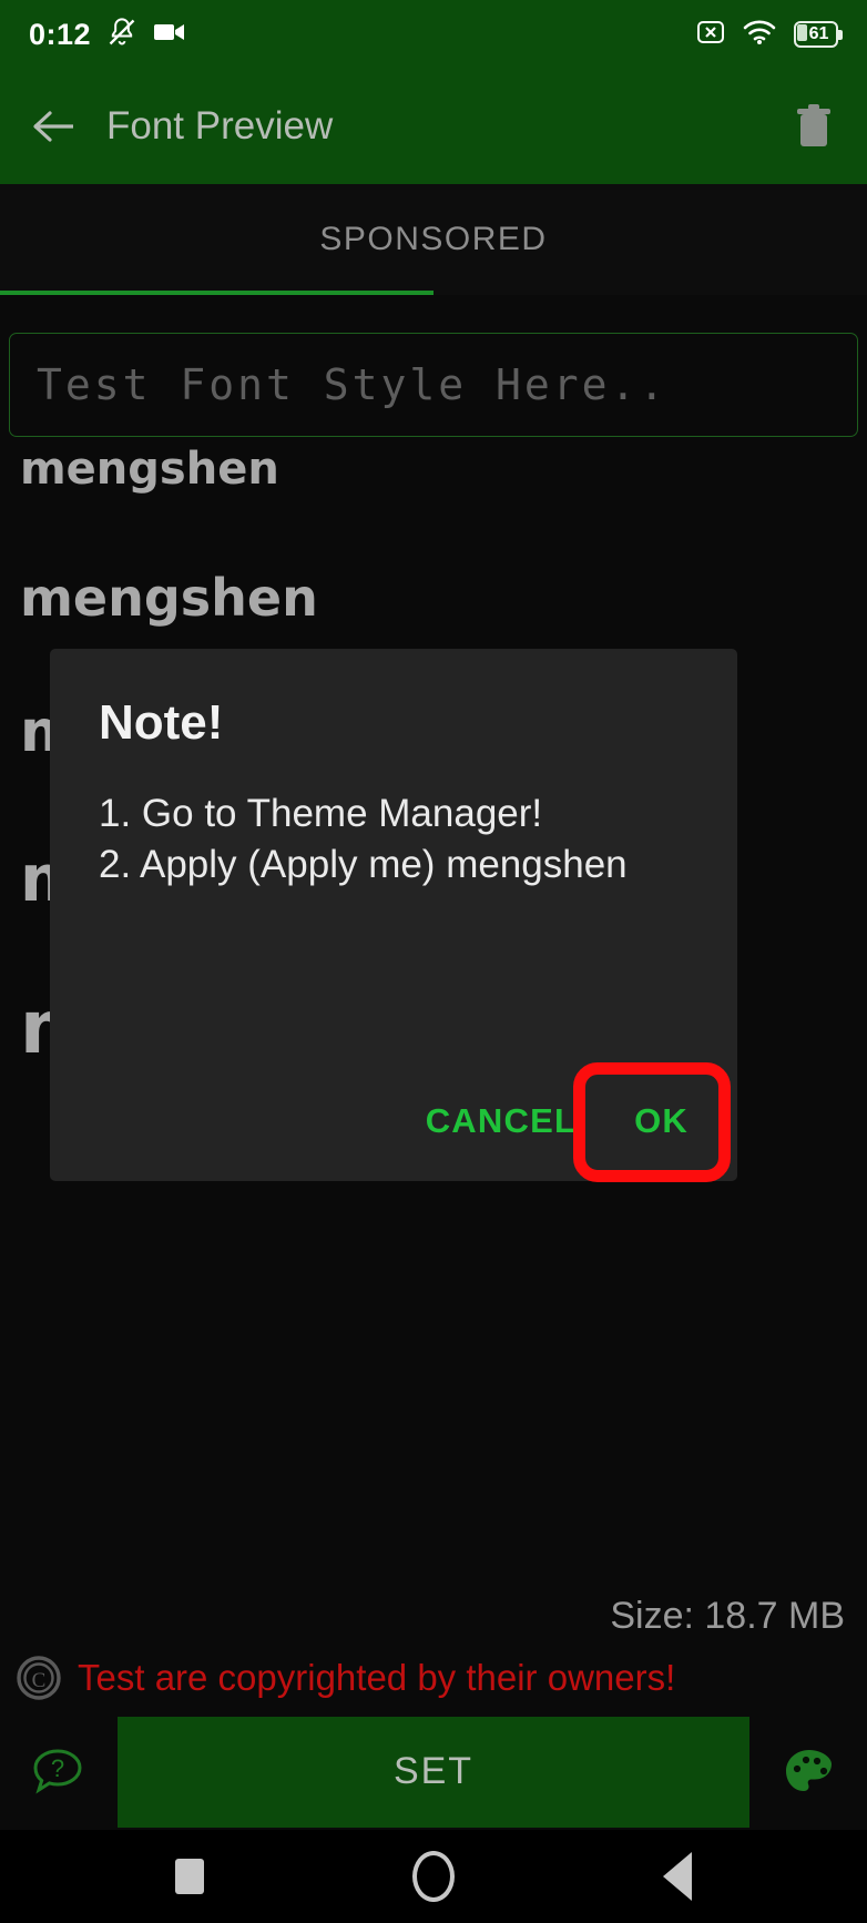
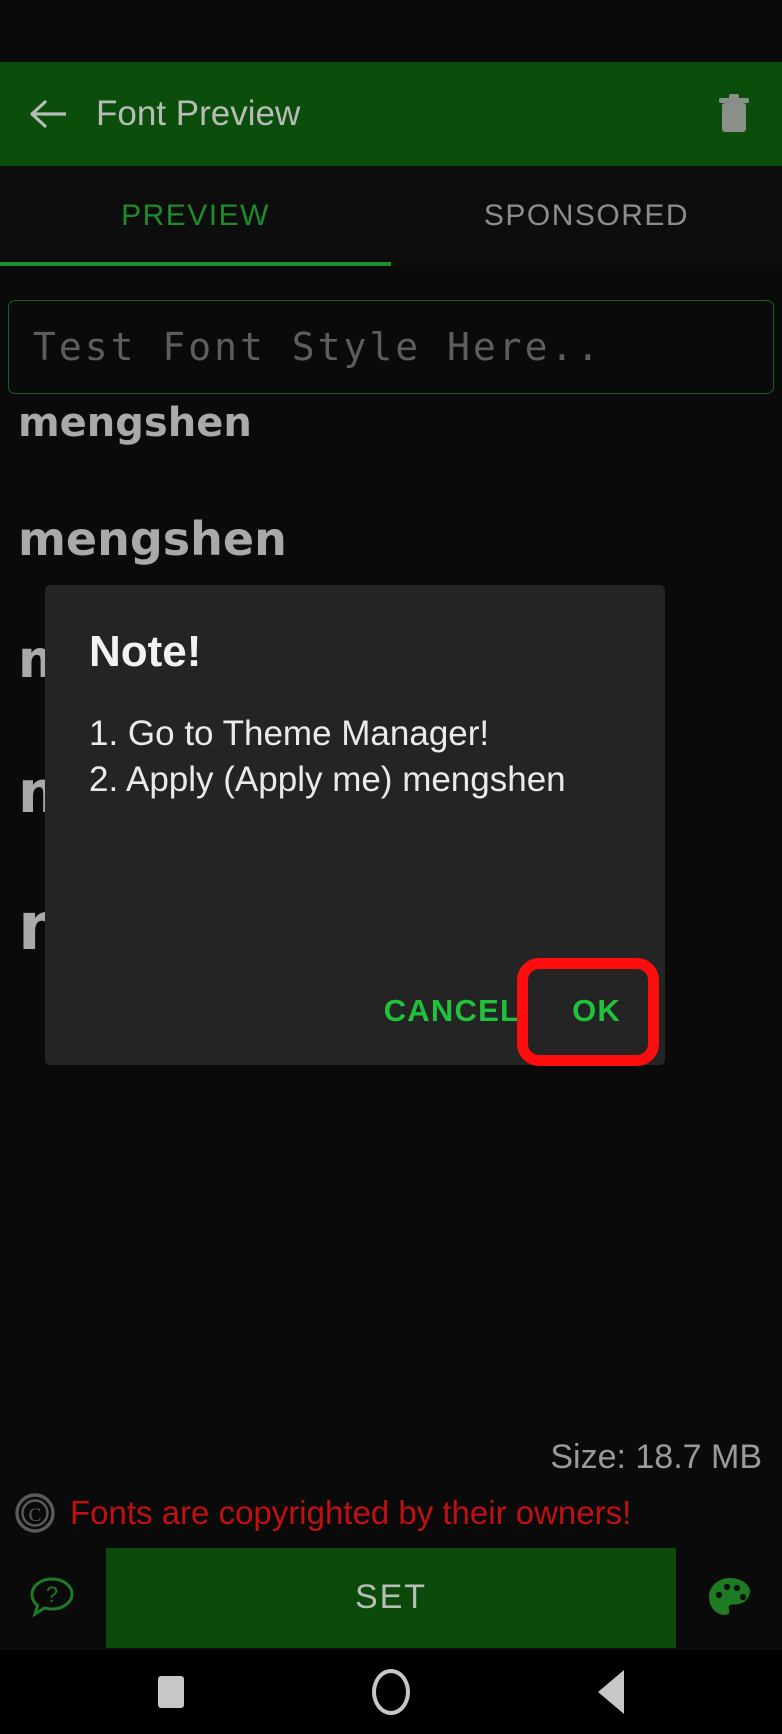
- 0:12
- 61
  Font Preview
+ PREVIEW
  SPONSORED
  Test Font Style Here..
  mengshen
  mengshen
  Note!
  1. Go to Theme Manager!
  2. Apply (Apply me) mengshen
  CANCEL
  OK
  Size: 18.7 MB
  C
- Test are copyrighted by their owners!
+ Fonts are copyrighted by their owners!
  ?
  SET
